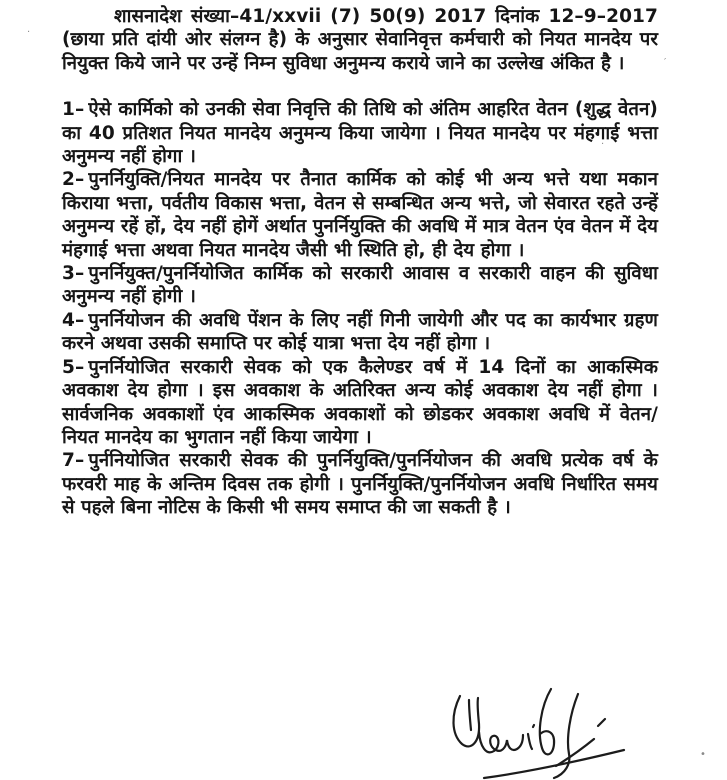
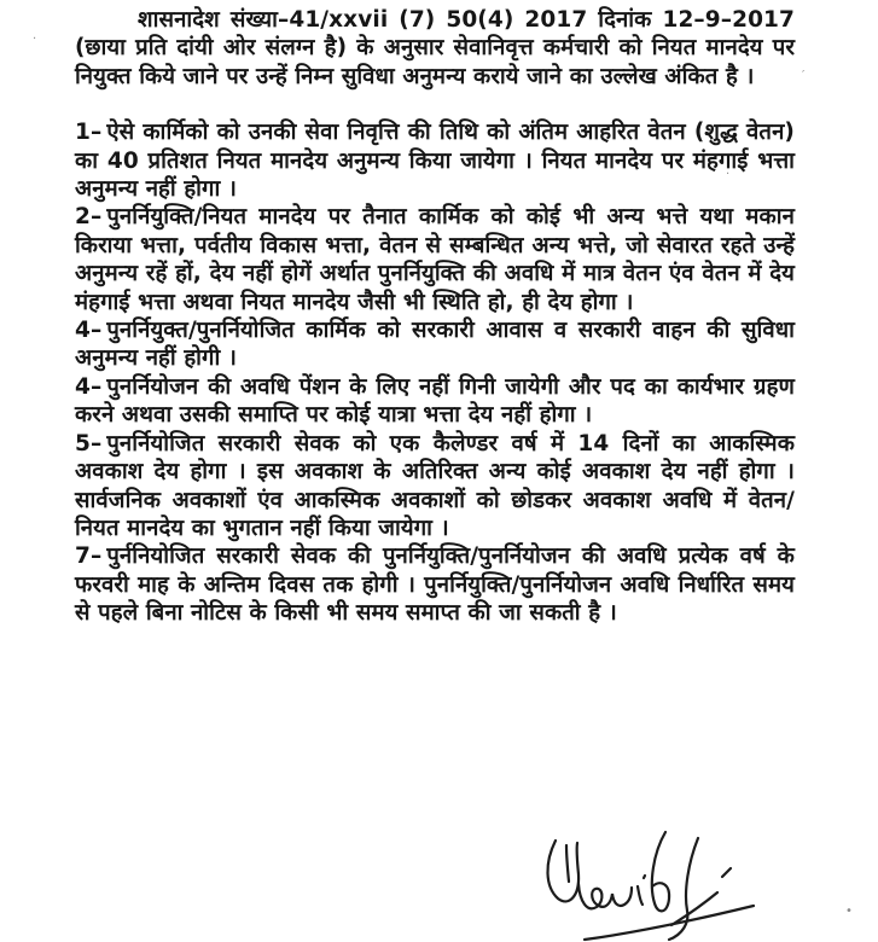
- शासनादेश संख्या–41/xxvii (7) 50(9) 2017 दिनांक 12–9–2017 (छाया प्रति दांयी ओर संलग्न है) के अनुसार सेवानिवृत्त कर्मचारी को नियत मानदेय पर नियुक्त किये जाने पर उन्हें निम्न सुविधा अनुमन्य कराये जाने का उल्लेख अंकित है ।
+ शासनादेश संख्या–41/xxvii (7) 50(4) 2017 दिनांक 12–9–2017 (छाया प्रति दांयी ओर संलग्न है) के अनुसार सेवानिवृत्त कर्मचारी को नियत मानदेय पर नियुक्त किये जाने पर उन्हें निम्न सुविधा अनुमन्य कराये जाने का उल्लेख अंकित है ।
  1– ऐसे कार्मिको को उनकी सेवा निवृत्ति की तिथि को अंतिम आहरित वेतन (शुद्ध वेतन) का 40 प्रतिशत नियत मानदेय अनुमन्य किया जायेगा । नियत मानदेय पर मंहगाई भत्ता अनुमन्य नहीं होगा ।
  2– पुनर्नियुक्ति/नियत मानदेय पर तैनात कार्मिक को कोई भी अन्य भत्ते यथा मकान किराया भत्ता, पर्वतीय विकास भत्ता, वेतन से सम्बन्धित अन्य भत्ते, जो सेवारत रहते उन्हें अनुमन्य रहें हों, देय नहीं होगें अर्थात पुनर्नियुक्ति की अवधि में मात्र वेतन एंव वेतन में देय मंहगाई भत्ता अथवा नियत मानदेय जैसी भी स्थिति हो, ही देय होगा ।
- 3– पुनर्नियुक्त/पुनर्नियोजित कार्मिक को सरकारी आवास व सरकारी वाहन की सुविधा अनुमन्य नहीं होगी ।
+ 4– पुनर्नियुक्त/पुनर्नियोजित कार्मिक को सरकारी आवास व सरकारी वाहन की सुविधा अनुमन्य नहीं होगी ।
  4– पुनर्नियोजन की अवधि पेंशन के लिए नहीं गिनी जायेगी और पद का कार्यभार ग्रहण करने अथवा उसकी समाप्ति पर कोई यात्रा भत्ता देय नहीं होगा ।
  5– पुनर्नियोजित सरकारी सेवक को एक कैलेण्डर वर्ष में 14 दिनों का आकस्मिक अवकाश देय होगा । इस अवकाश के अतिरिक्त अन्य कोई अवकाश देय नहीं होगा । सार्वजनिक अवकाशों एंव आकस्मिक अवकाशों को छोडकर अवकाश अवधि में वेतन/नियत मानदेय का भुगतान नहीं किया जायेगा ।
  7– पुर्ननियोजित सरकारी सेवक की पुनर्नियुक्ति/पुनर्नियोजन की अवधि प्रत्येक वर्ष के फरवरी माह के अन्तिम दिवस तक होगी । पुनर्नियुक्ति/पुनर्नियोजन अवधि निर्धारित समय से पहले बिना नोटिस के किसी भी समय समाप्त की जा सकती है ।
  ′
  ·
  ·
  •
